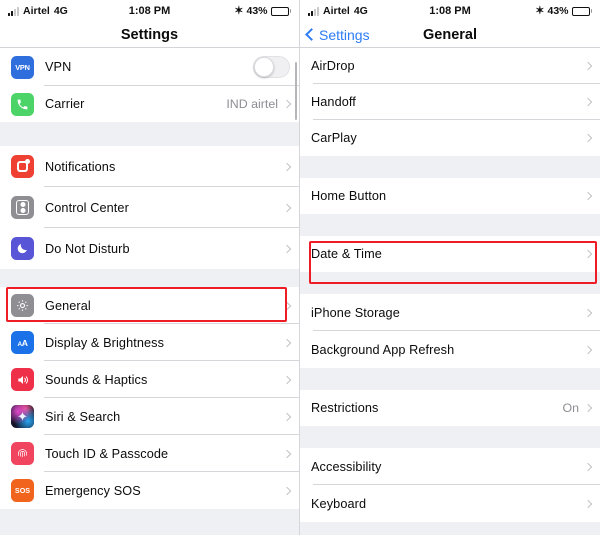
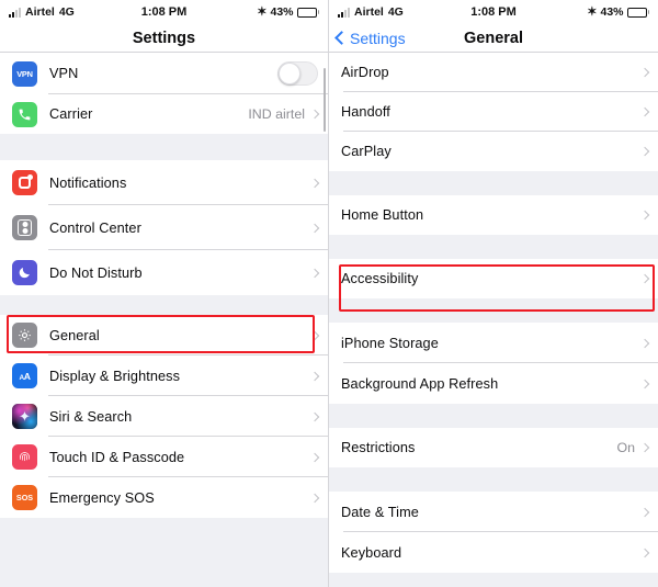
  Airtel
  4G
  1:08 PM
  ✶
  43%
  Settings
  VPN
  VPN
  Carrier
  IND airtel
  Notifications
  Control Center
  Do Not Disturb
  General
  Display & Brightness
- Sounds & Haptics
  ✦
  Siri & Search
  Touch ID & Passcode
  SOS
  Emergency SOS
  Airtel
  4G
  1:08 PM
  ✶
  43%
  Settings
  General
  AirDrop
  Handoff
  CarPlay
  Home Button
- Date & Time
+ Accessibility
  iPhone Storage
  Background App Refresh
  Restrictions
  On
- Accessibility
+ Date & Time
  Keyboard
